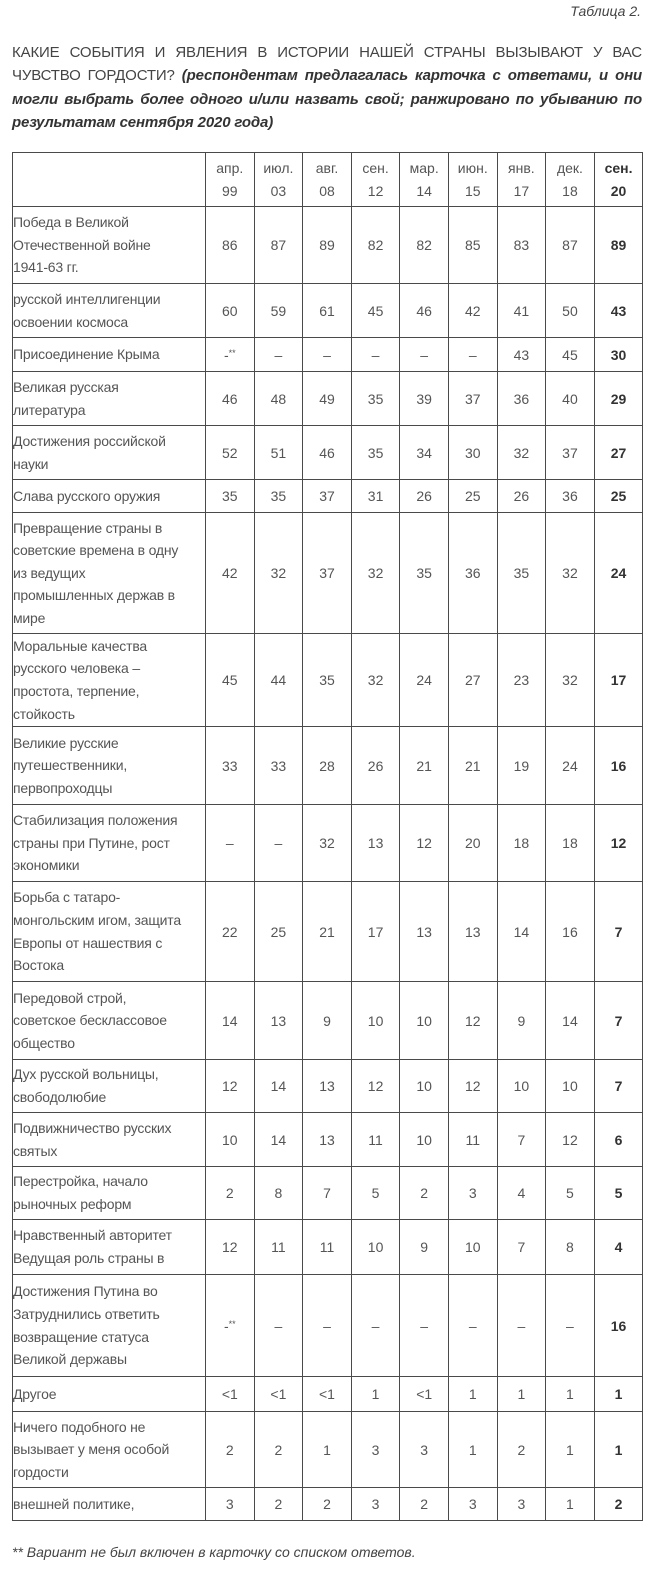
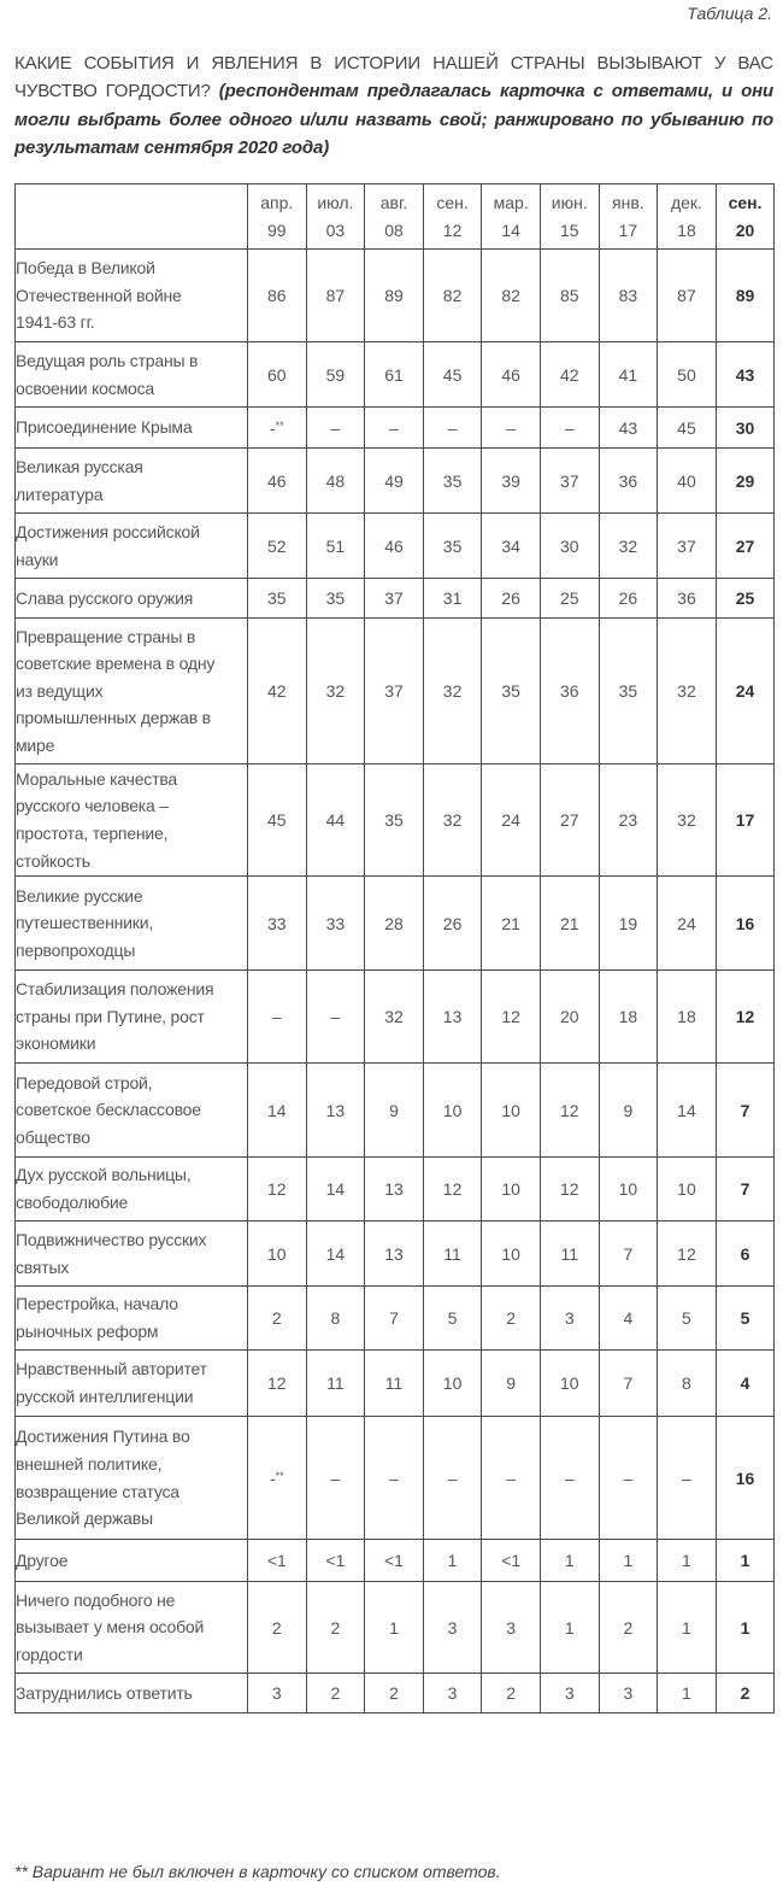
  Таблица 2.
  КАКИЕ СОБЫТИЯ И ЯВЛЕНИЯ В ИСТОРИИ НАШЕЙ СТРАНЫ ВЫЗЫВАЮТ У ВАС ЧУВСТВО ГОРДОСТИ? (респондентам предлагалась карточка с ответами, и они могли выбрать более одного и/или назвать свой; ранжировано по убыванию по результатам сентября 2020 года)
  	апр.99	июл.03	авг.08	сен.12	мар.14	июн.15	янв.17	дек.18	сен.20
  Победа в ВеликойОтечественной войне1941-63 гг.	86	87	89	82	82	85	83	87	89
- русской интеллигенцииосвоении космоса	60	59	61	45	46	42	41	50	43
+ Ведущая роль страны восвоении космоса	60	59	61	45	46	42	41	50	43
  Присоединение Крыма	-**	–	–	–	–	–	43	45	30
  Великая русскаялитература	46	48	49	35	39	37	36	40	29
  Достижения российскойнауки	52	51	46	35	34	30	32	37	27
  Слава русского оружия	35	35	37	31	26	25	26	36	25
  Превращение страны всоветские времена в однуиз ведущихпромышленных держав вмире	42	32	37	32	35	36	35	32	24
  Моральные качестварусского человека –простота, терпение,стойкость	45	44	35	32	24	27	23	32	17
  Великие русскиепутешественники,первопроходцы	33	33	28	26	21	21	19	24	16
  Стабилизация положениястраны при Путине, ростэкономики	–	–	32	13	12	20	18	18	12
- Борьба с татаро-монгольским игом, защитаЕвропы от нашествия сВостока	22	25	21	17	13	13	14	16	7
  Передовой строй,советское бесклассовоеобщество	14	13	9	10	10	12	9	14	7
  Дух русской вольницы,свободолюбие	12	14	13	12	10	12	10	10	7
  Подвижничество русскихсвятых	10	14	13	11	10	11	7	12	6
  Перестройка, началорыночных реформ	2	8	7	5	2	3	4	5	5
- Нравственный авторитетВедущая роль страны в	12	11	11	10	9	10	7	8	4
+ Нравственный авторитетрусской интеллигенции	12	11	11	10	9	10	7	8	4
- Достижения Путина воЗатруднились ответитьвозвращение статусаВеликой державы	-**	–	–	–	–	–	–	–	16
+ Достижения Путина вовнешней политике,возвращение статусаВеликой державы	-**	–	–	–	–	–	–	–	16
  Другое	<1	<1	<1	1	<1	1	1	1	1
  Ничего подобного невызывает у меня особойгордости	2	2	1	3	3	1	2	1	1
- внешней политике,	3	2	2	3	2	3	3	1	2
+ Затруднились ответить	3	2	2	3	2	3	3	1	2
  ** Вариант не был включен в карточку со списком ответов.
